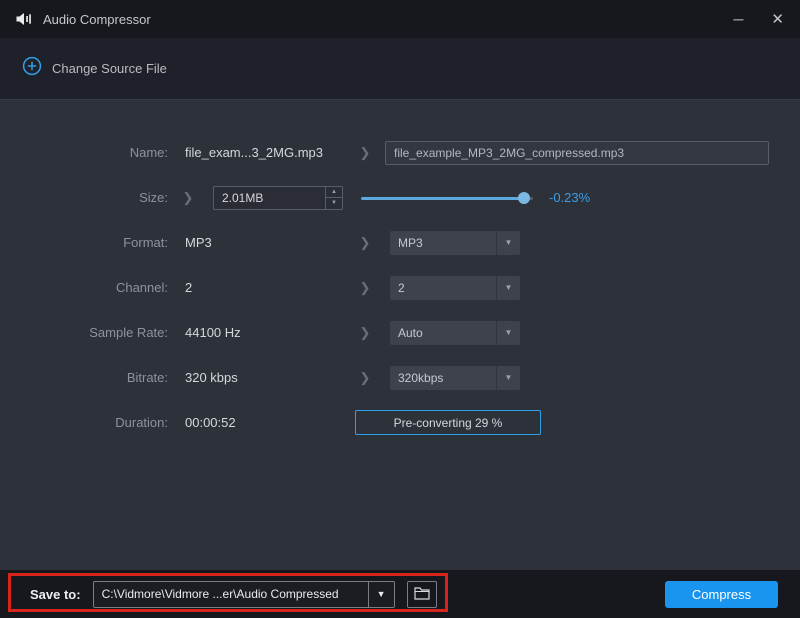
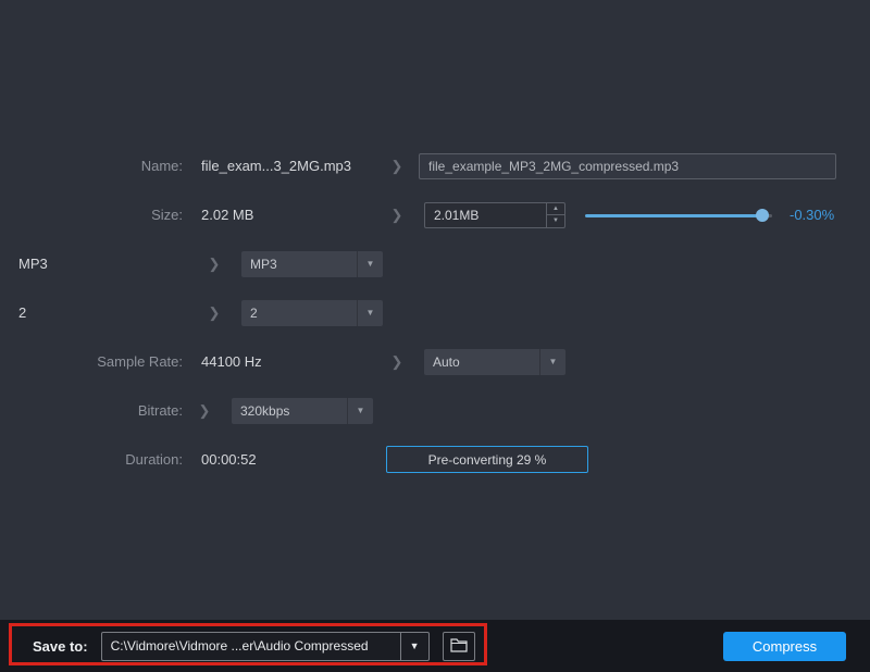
- Audio Compressor
- ─
- ✕
- Change Source File
  Name:
  file_exam...3_2MG.mp3
  ❯
  file_example_MP3_2MG_compressed.mp3
  Size:
+ 2.02 MB
  ❯
  2.01MB
- -0.23%
+ -0.30%
- Format:
  MP3
  ❯
  MP3
  ▼
- Channel:
  2
  ❯
  2
  ▼
  Sample Rate:
  44100 Hz
  ❯
  Auto
  ▼
  Bitrate:
- 320 kbps
  ❯
  320kbps
  ▼
  Duration:
  00:00:52
  Pre-converting 29 %
  Save to:
  C:\Vidmore\Vidmore ...er\Audio Compressed
  ▼
  Compress
